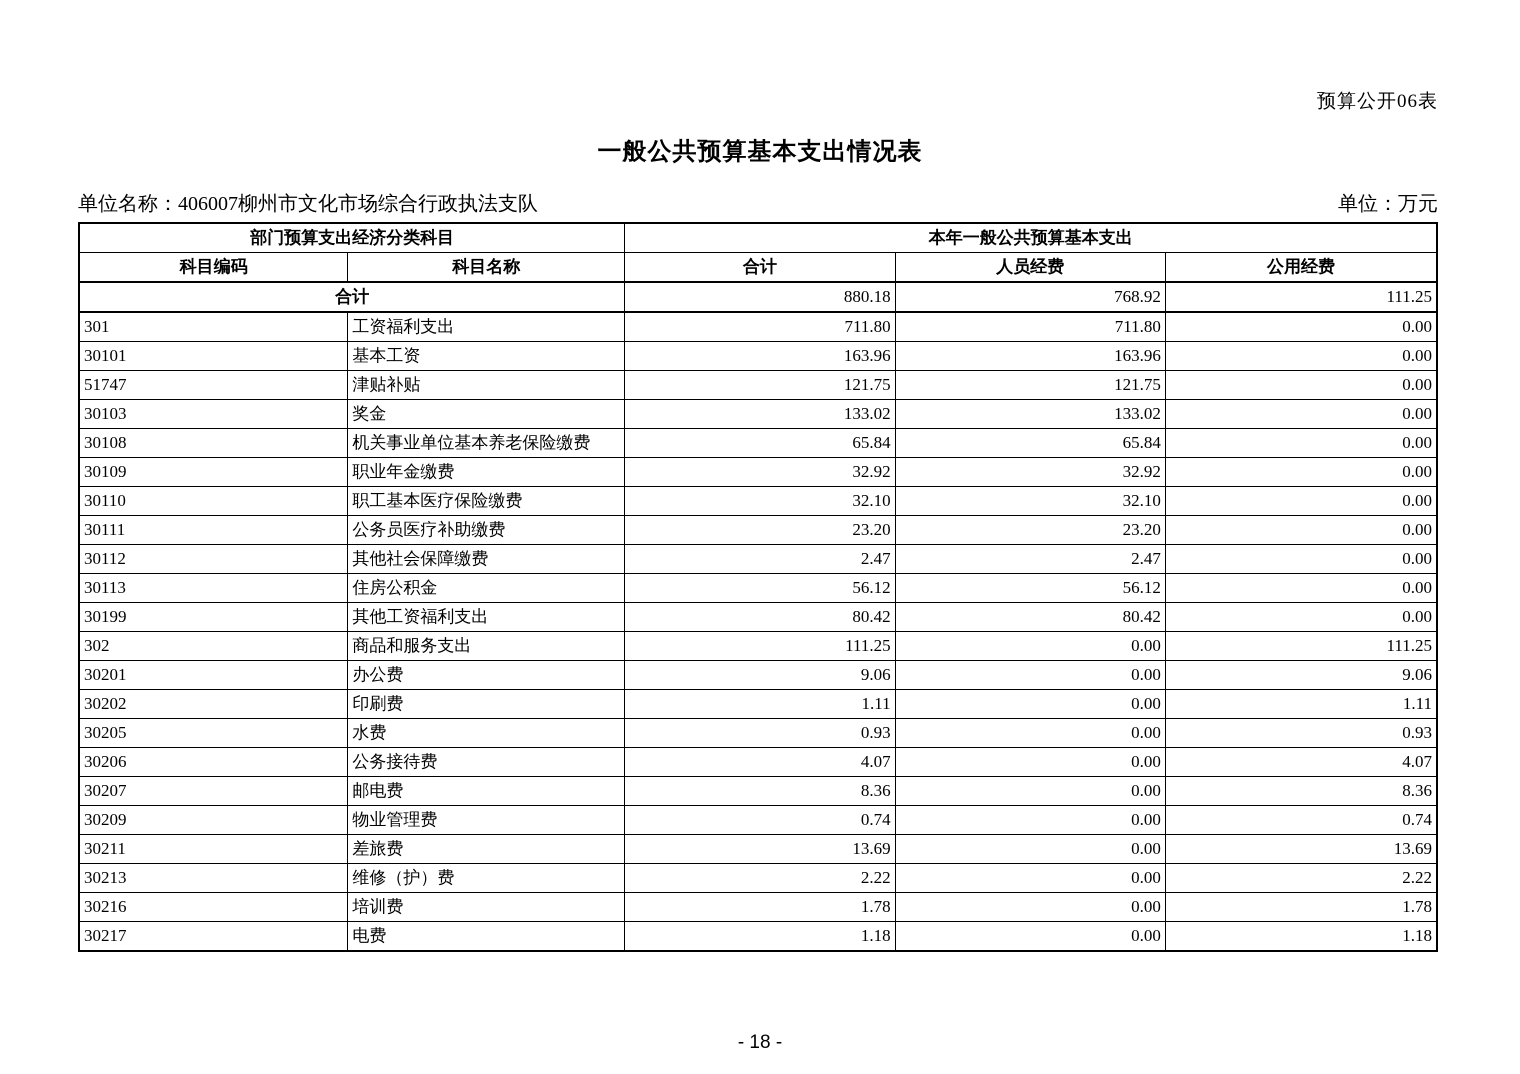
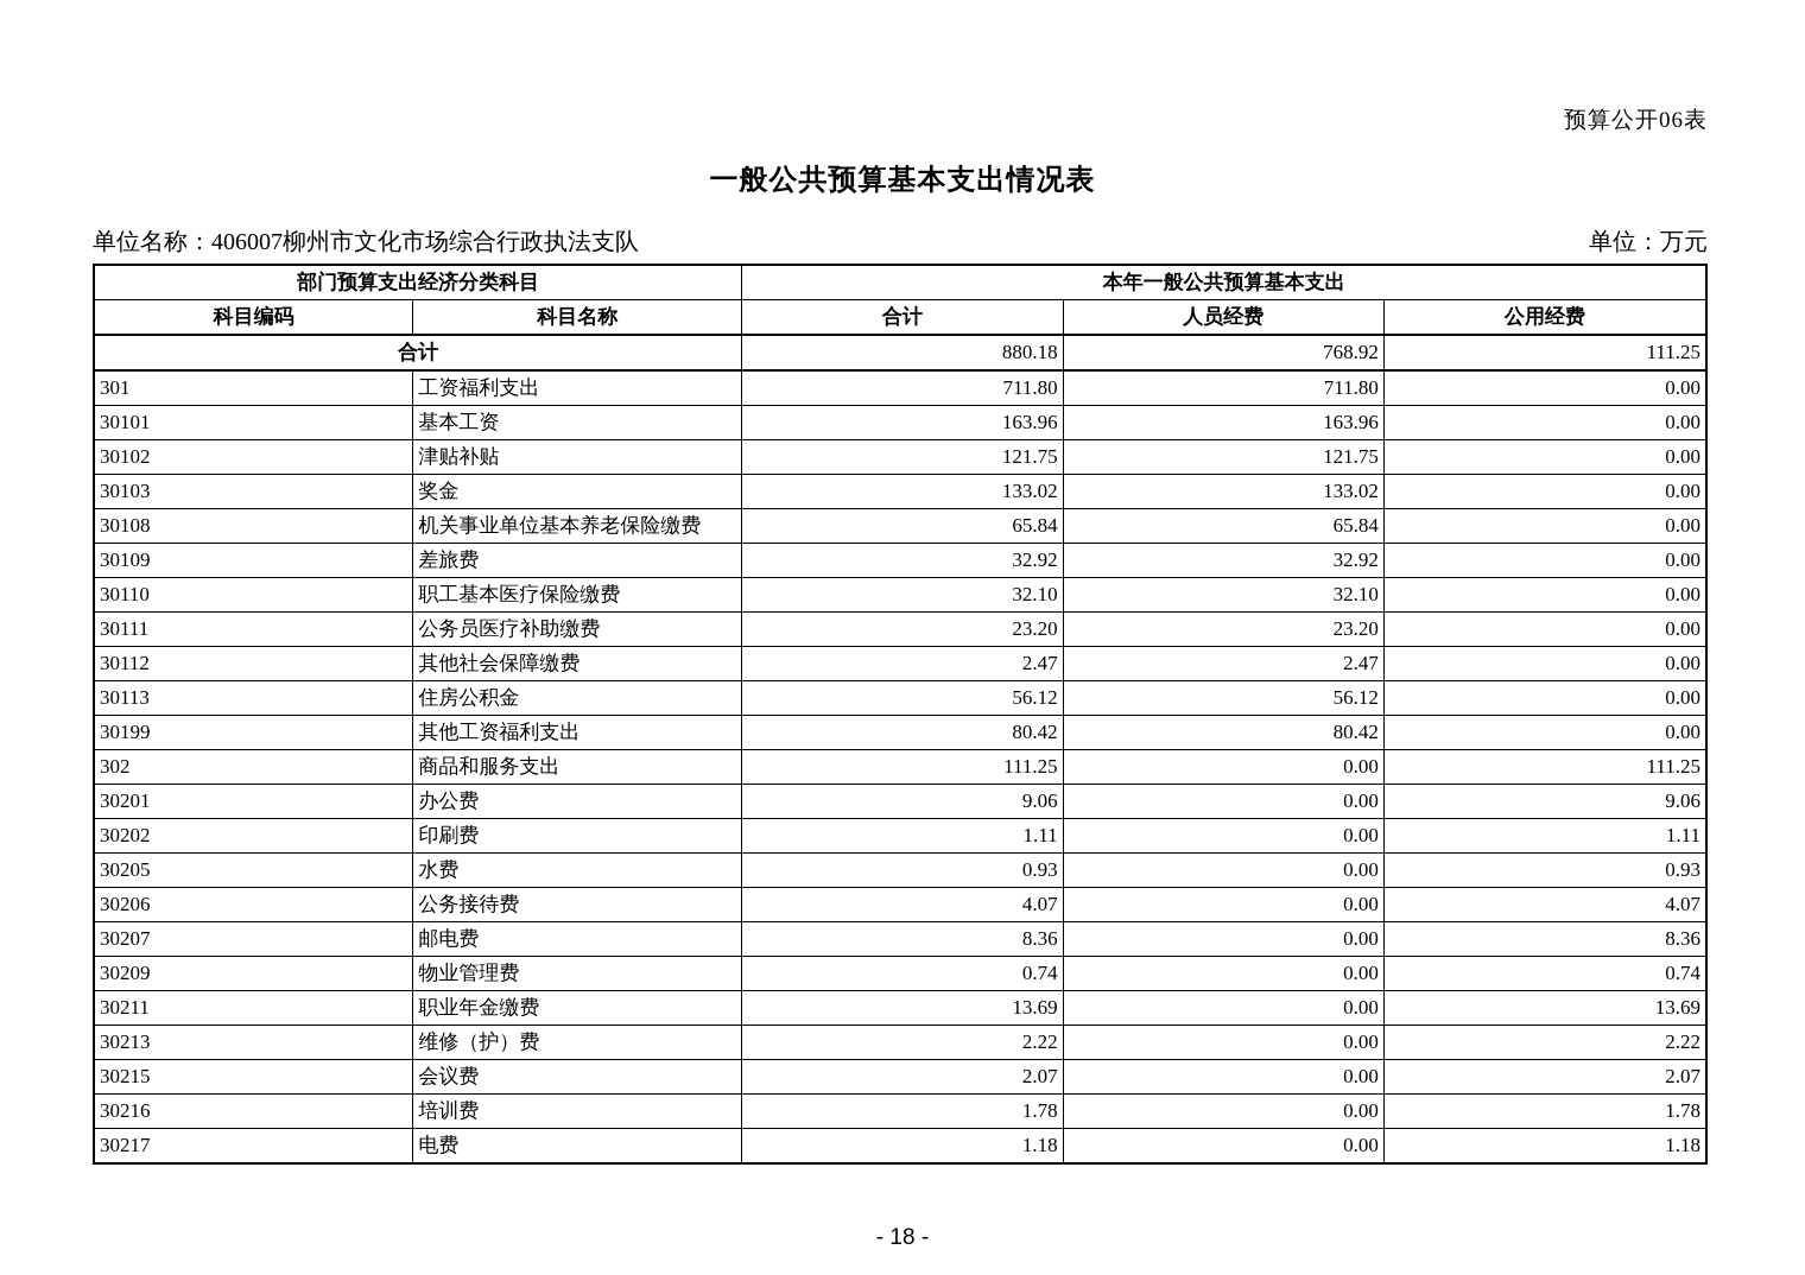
  预算公开06表
  一般公共预算基本支出情况表
  单位名称：406007柳州市文化市场综合行政执法支队
  单位：万元
  部门预算支出经济分类科目	本年一般公共预算基本支出
  科目编码	科目名称	合计	人员经费	公用经费
  合计	880.18	768.92	111.25
  301	工资福利支出	711.80	711.80	0.00
  30101	基本工资	163.96	163.96	0.00
- 51747	津贴补贴	121.75	121.75	0.00
+ 30102	津贴补贴	121.75	121.75	0.00
  30103	奖金	133.02	133.02	0.00
  30108	机关事业单位基本养老保险缴费	65.84	65.84	0.00
- 30109	职业年金缴费	32.92	32.92	0.00
+ 30109	差旅费	32.92	32.92	0.00
  30110	职工基本医疗保险缴费	32.10	32.10	0.00
  30111	公务员医疗补助缴费	23.20	23.20	0.00
  30112	其他社会保障缴费	2.47	2.47	0.00
  30113	住房公积金	56.12	56.12	0.00
  30199	其他工资福利支出	80.42	80.42	0.00
  302	商品和服务支出	111.25	0.00	111.25
  30201	办公费	9.06	0.00	9.06
  30202	印刷费	1.11	0.00	1.11
  30205	水费	0.93	0.00	0.93
  30206	公务接待费	4.07	0.00	4.07
  30207	邮电费	8.36	0.00	8.36
  30209	物业管理费	0.74	0.00	0.74
- 30211	差旅费	13.69	0.00	13.69
+ 30211	职业年金缴费	13.69	0.00	13.69
  30213	维修（护）费	2.22	0.00	2.22
+ 30215	会议费	2.07	0.00	2.07
  30216	培训费	1.78	0.00	1.78
  30217	电费	1.18	0.00	1.18
  - 18 -
